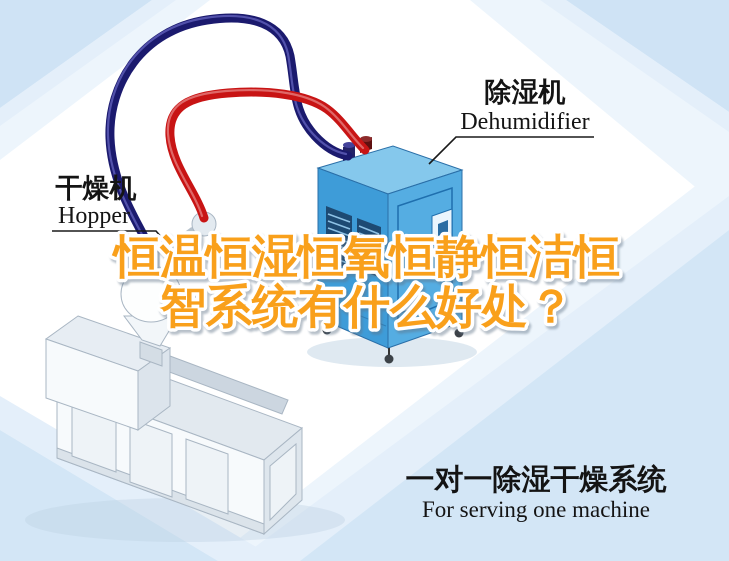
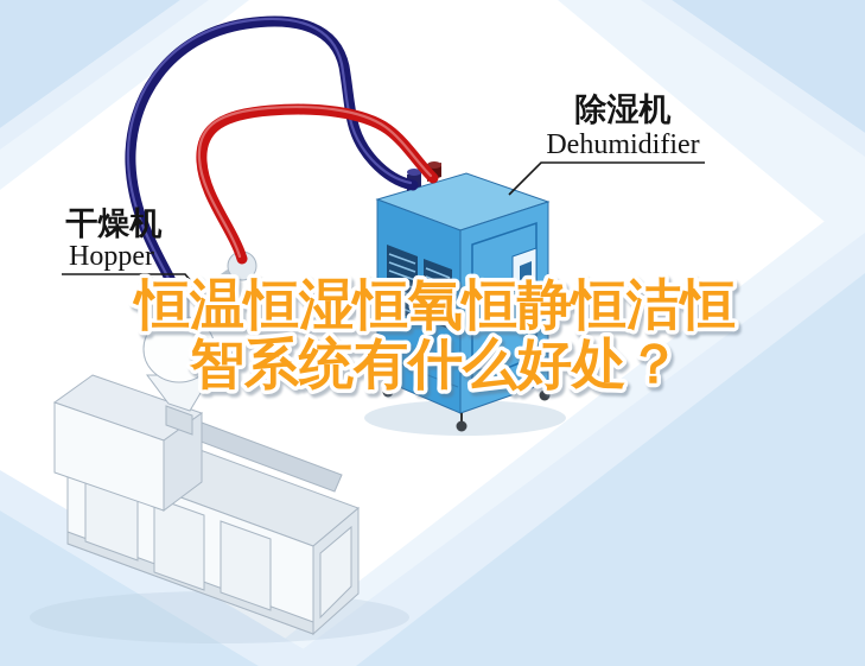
  除湿机
  Dehumidifier
  干燥机
  Hopper
  恒温恒湿恒氧恒静恒洁恒
  智系统有什么好处？
- 一对一除湿干燥系统
- For serving one machine
